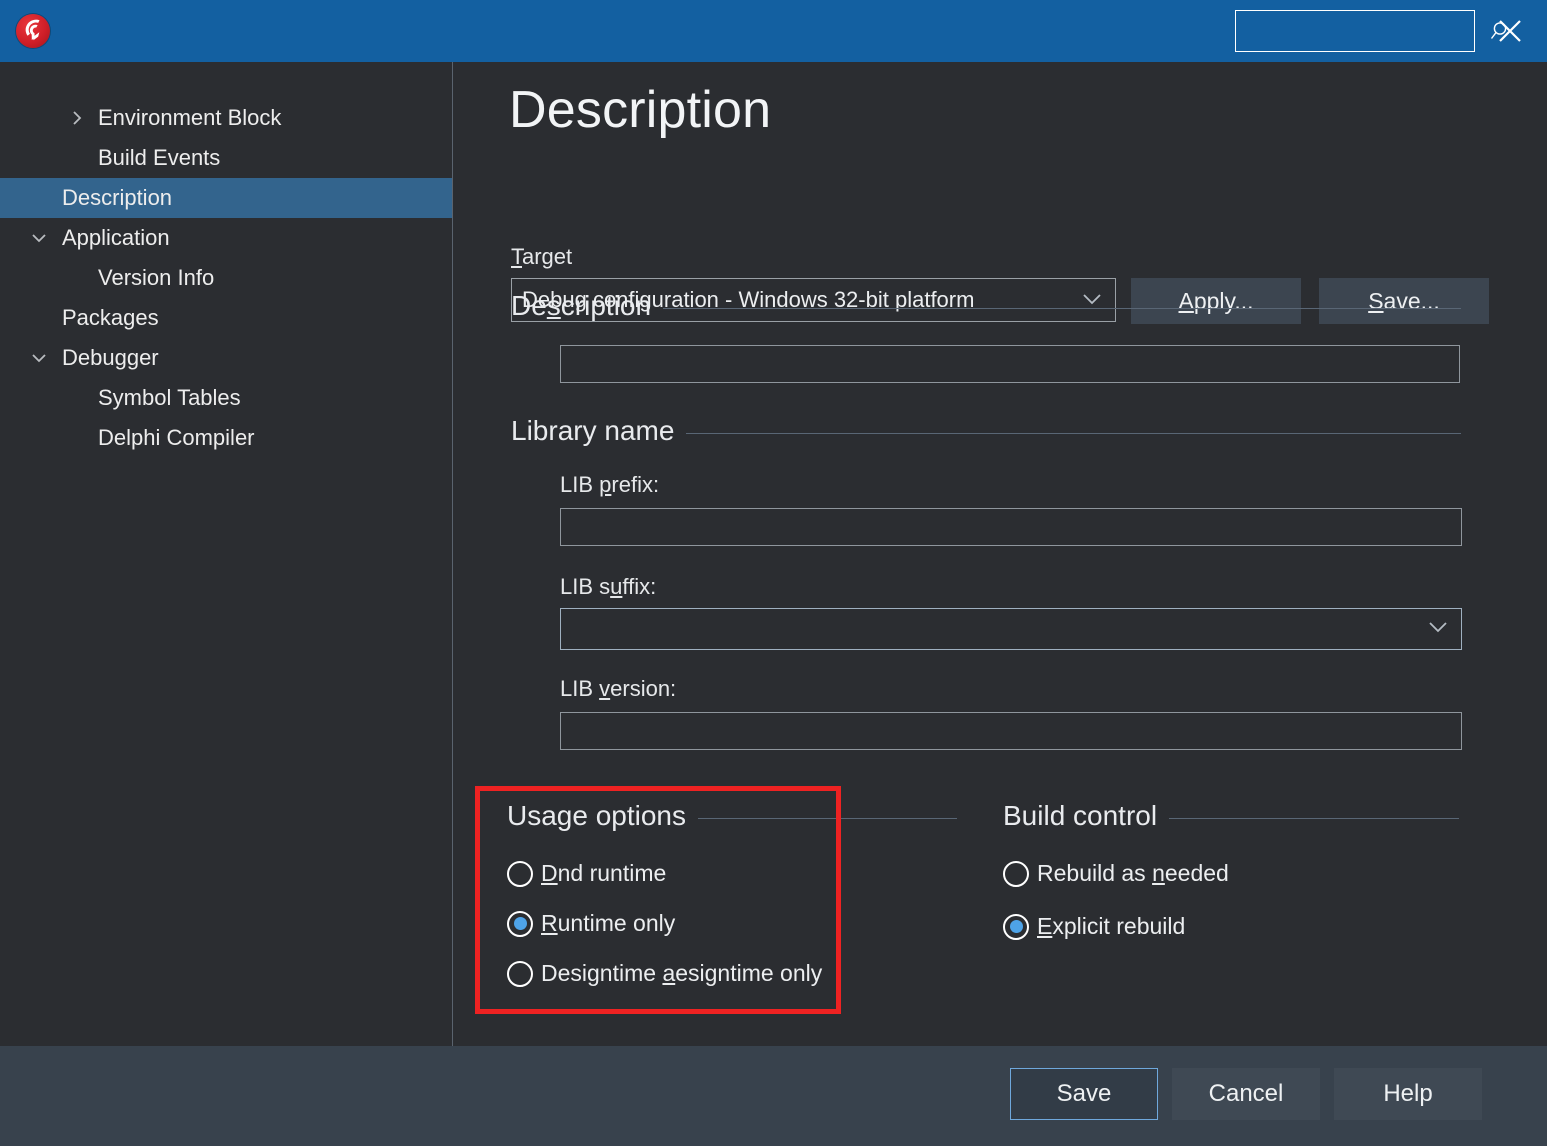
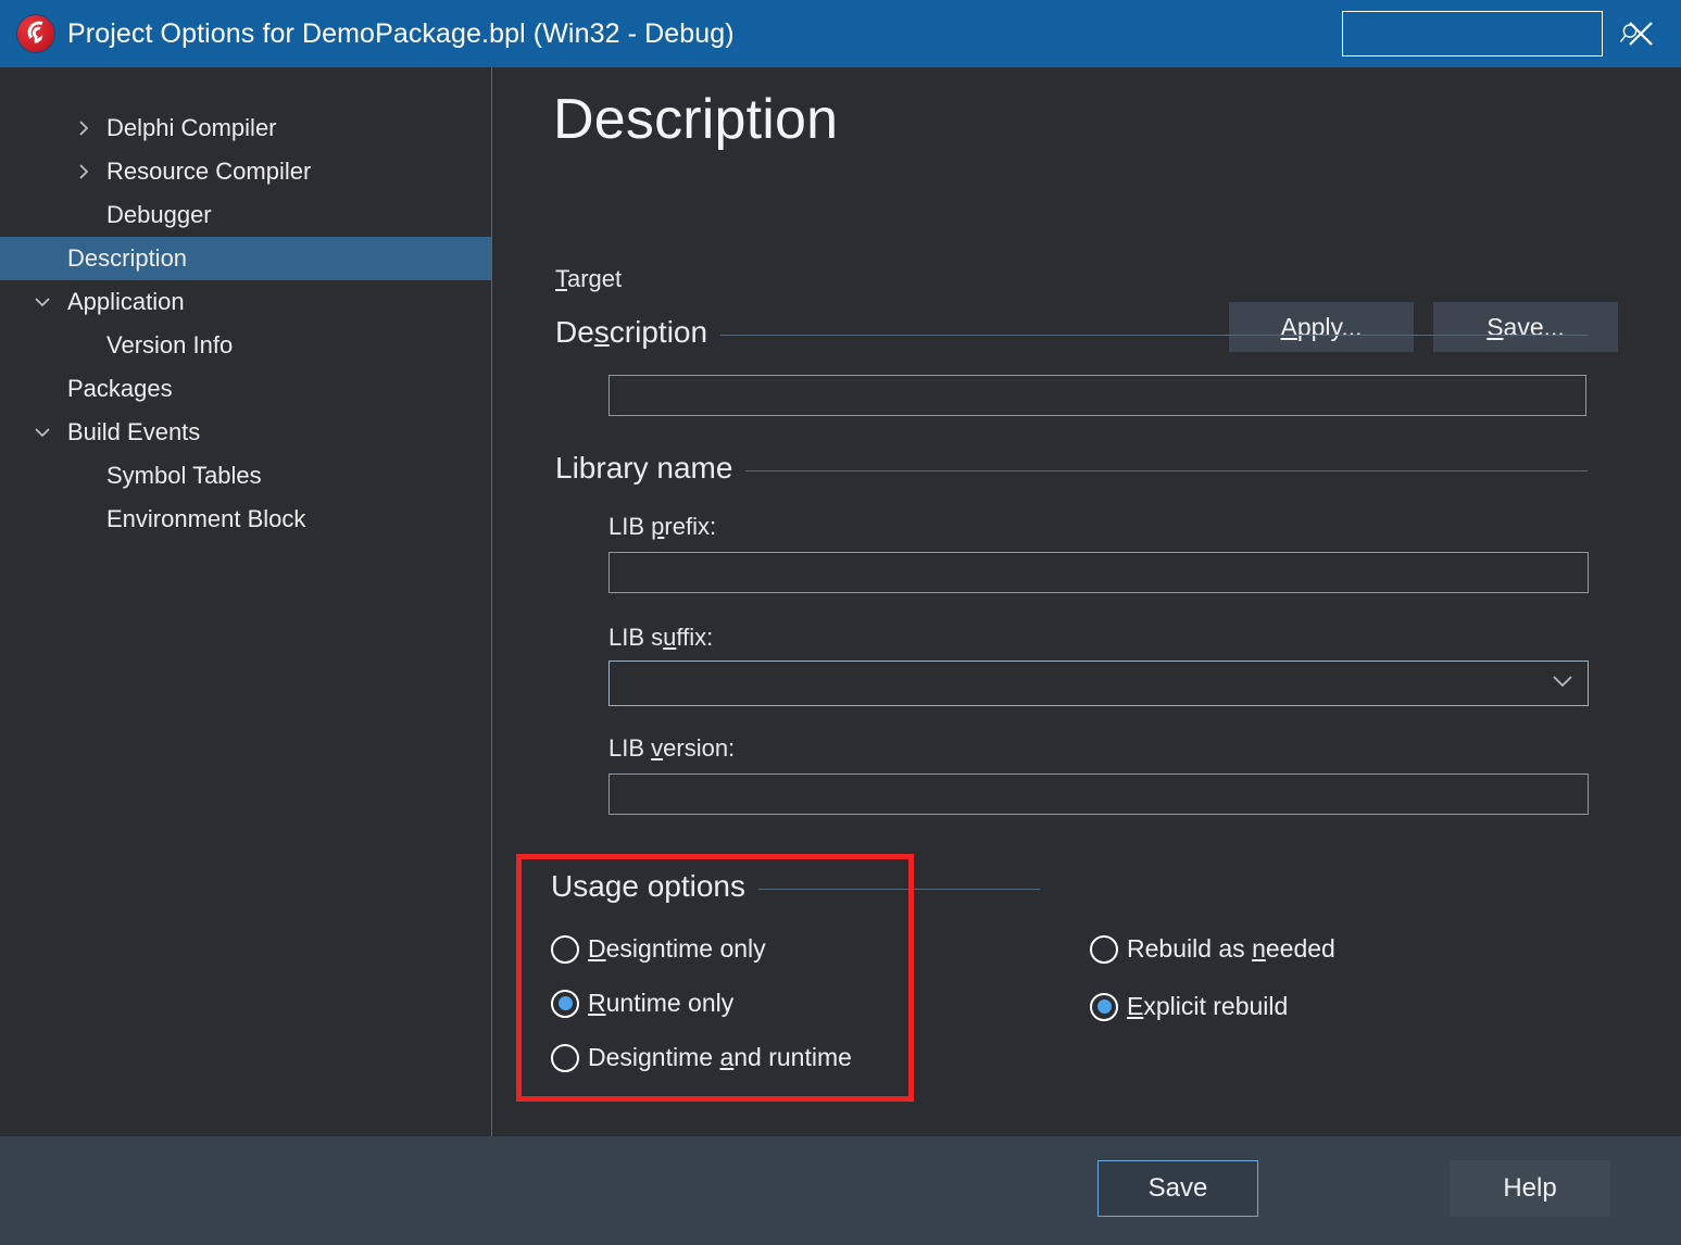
+ Project Options for DemoPackage.bpl (Win32 - Debug)
- Environment Block
+ Delphi Compiler
+ Resource Compiler
- Build Events
+ Debugger
  Description
  Application
  Version Info
  Packages
- Debugger
+ Build Events
  Symbol Tables
- Delphi Compiler
+ Environment Block
  Description
  Target
- Debug configuration - Windows 32-bit platform
  Apply...
  Save...
  Description
  Library name
  LIB prefix:
  LIB suffix:
  LIB version:
  Usage options
- Dnd runtime
+ Designtime only
  Runtime only
- Designtime aesigntime only
+ Designtime and runtime
- Build control
  Rebuild as needed
  Explicit rebuild
  Save
- Cancel
  Help
